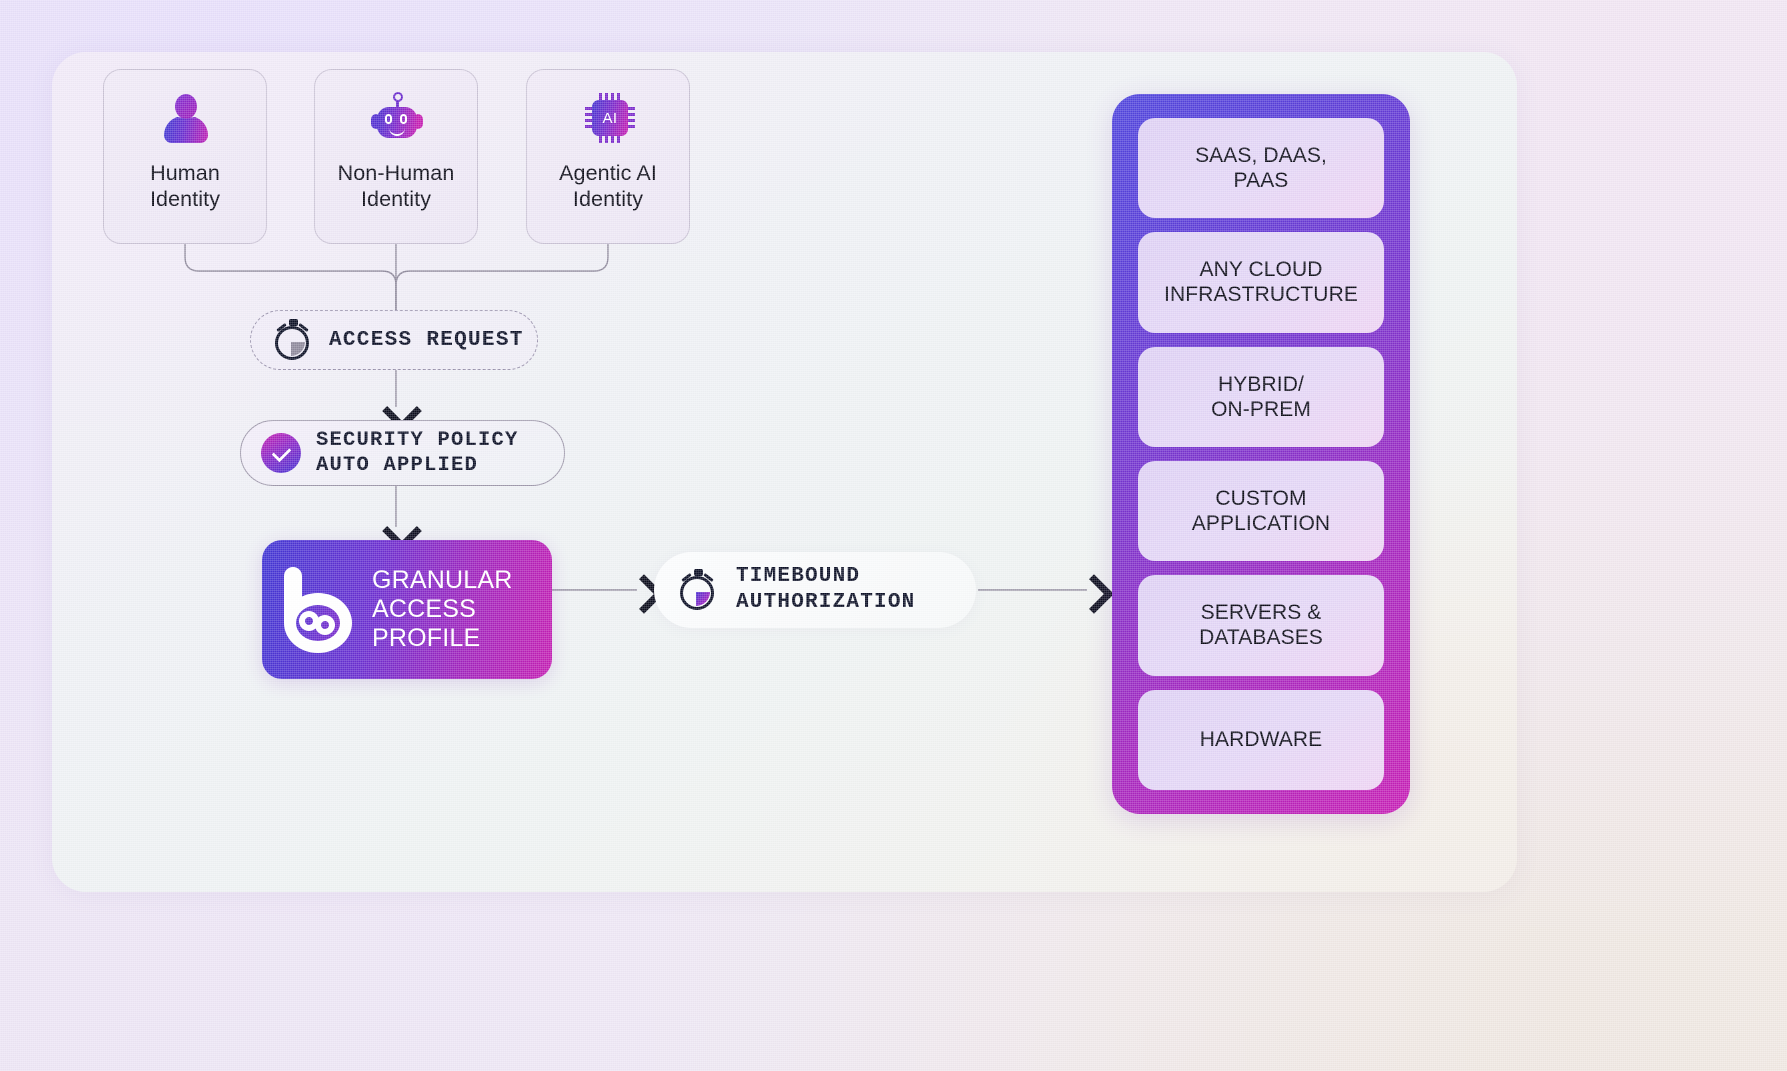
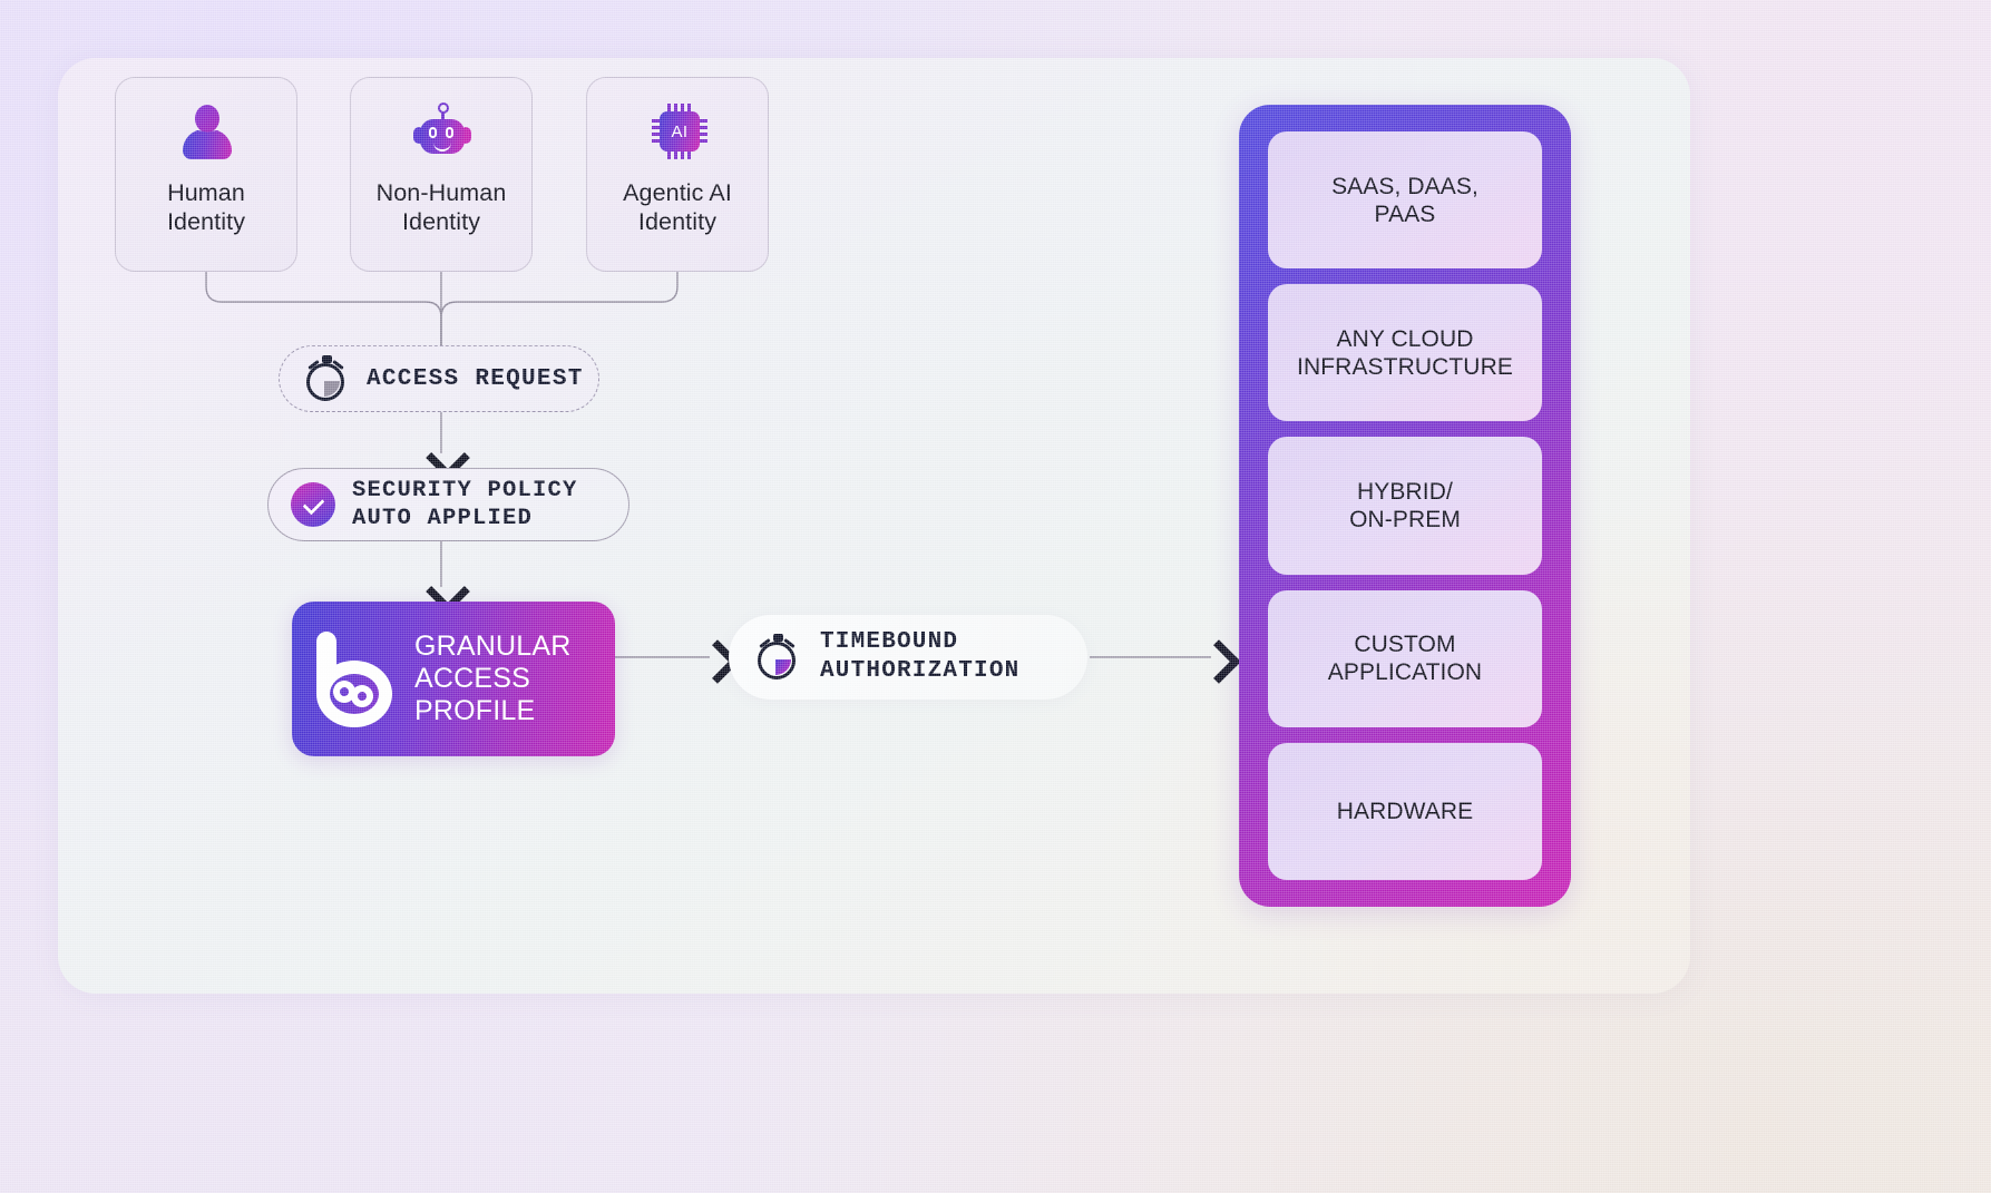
  Human
  Identity
  Non-Human
  Identity
  AI
  Agentic AI
  Identity
  ACCESS REQUEST
  SECURITY POLICY
  AUTO APPLIED
  GRANULAR
  ACCESS
  PROFILE
  TIMEBOUND
  AUTHORIZATION
  SAAS, DAAS,
  PAAS
  ANY CLOUD
  INFRASTRUCTURE
  HYBRID/
  ON-PREM
  CUSTOM
  APPLICATION
- SERVERS &
- DATABASES
  HARDWARE
